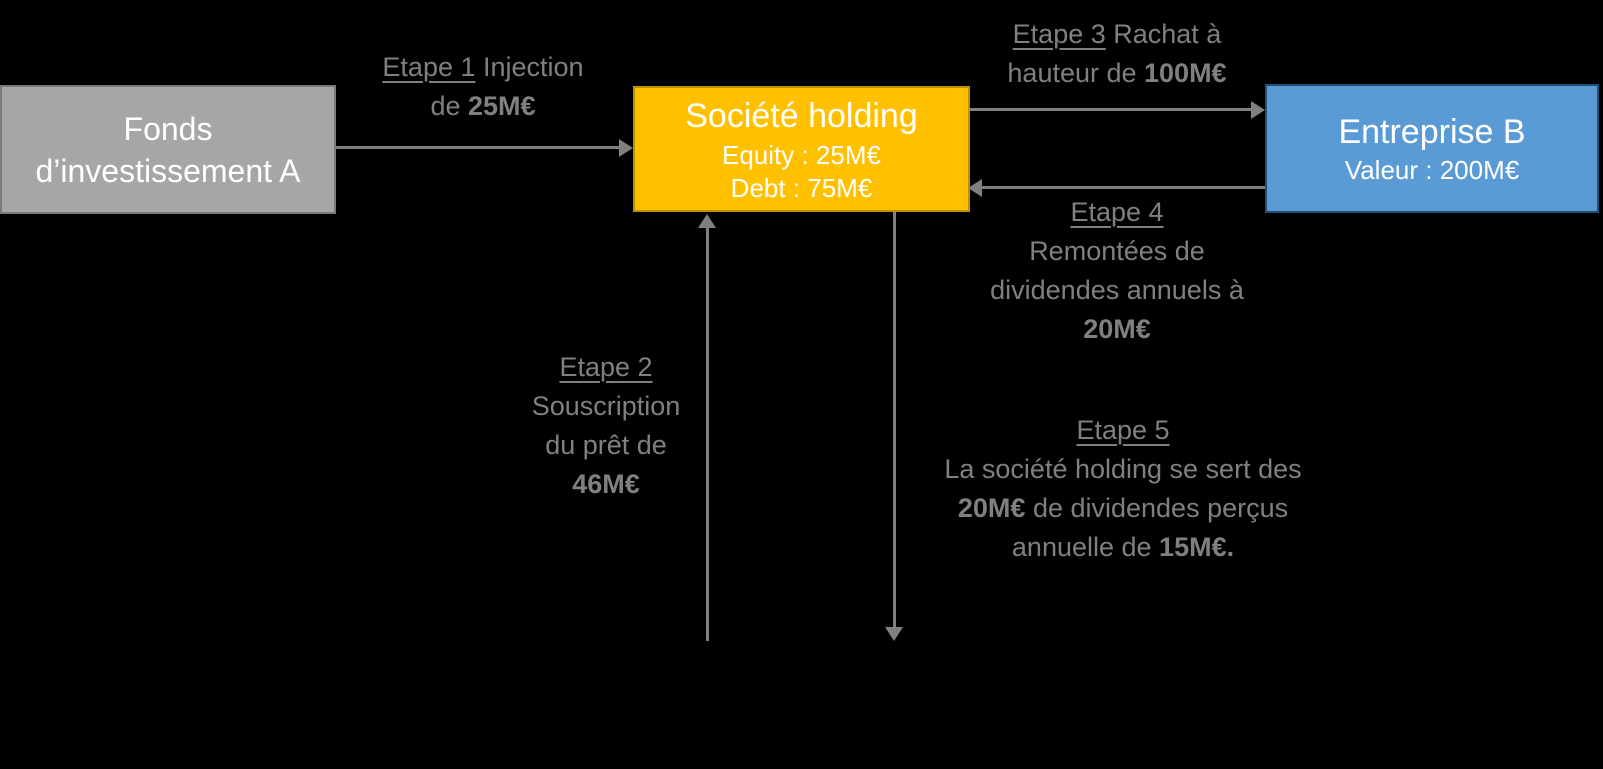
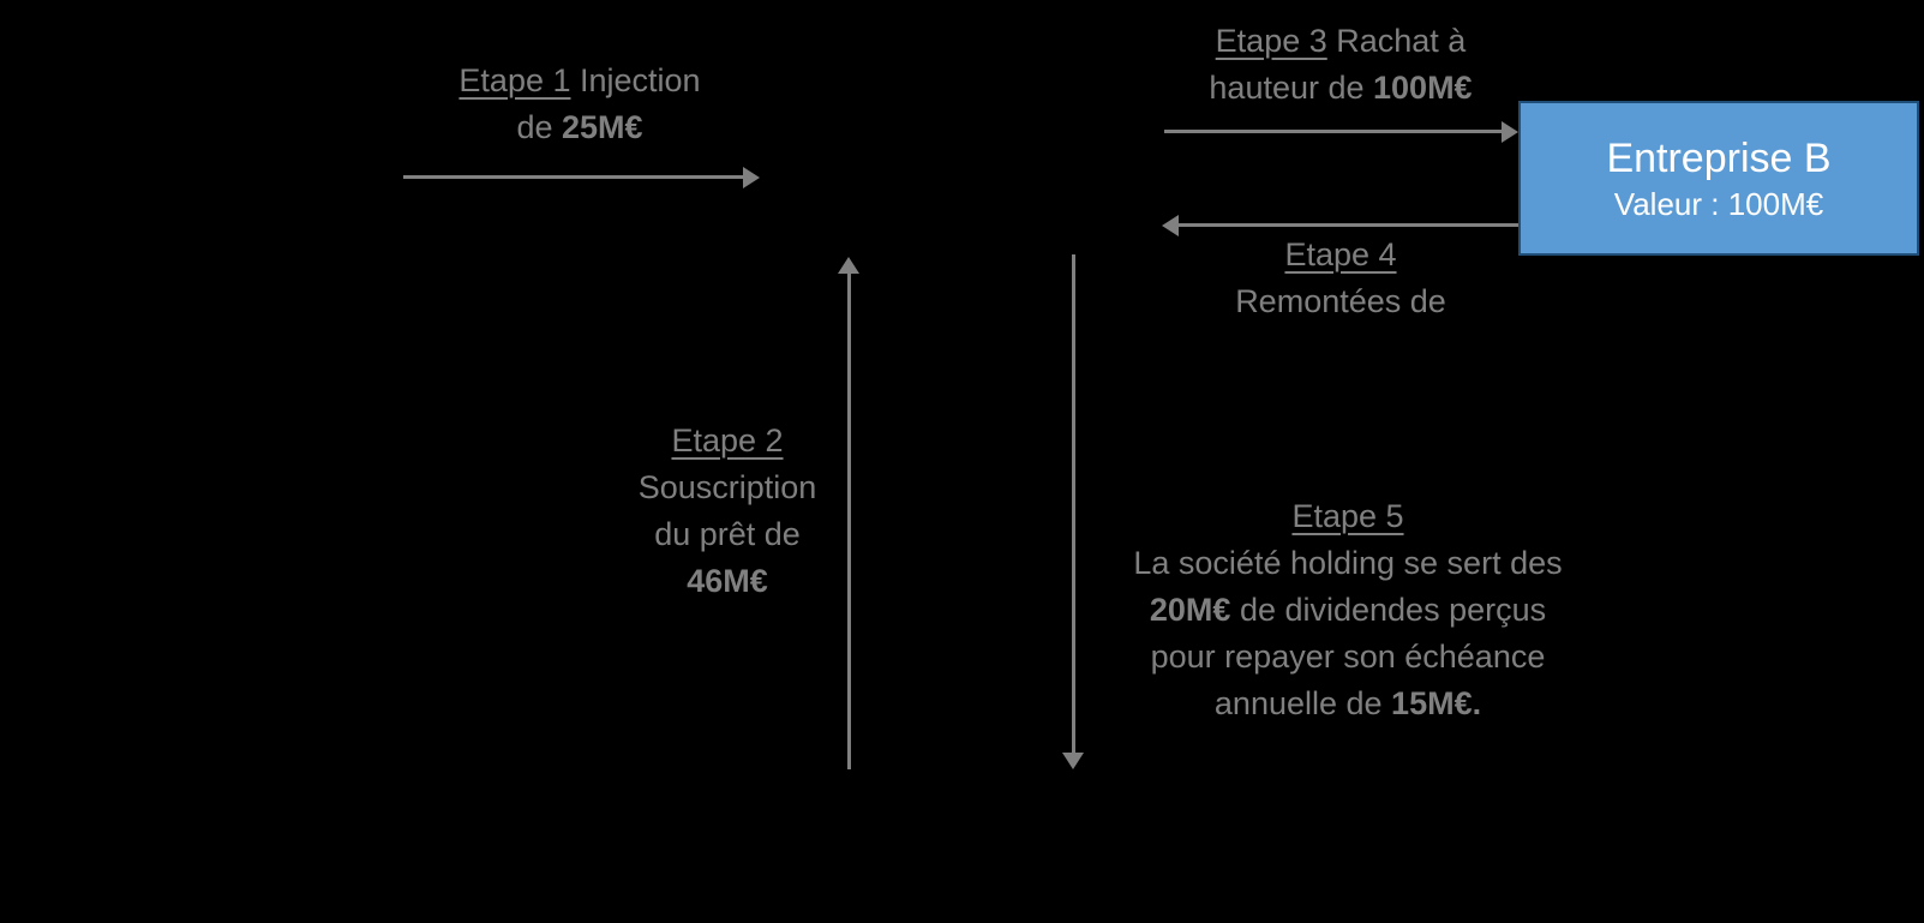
- Fonds
- d’investissement A
- Société holding
- Equity : 25M€
- Debt : 75M€
  Entreprise B
- Valeur : 200M€
+ Valeur : 100M€
  Etape 1 Injection
  de 25M€
  Etape 2
  Souscription
  du prêt de
  46M€
  Etape 3 Rachat à
  hauteur de 100M€
  Etape 4
  Remontées de
- dividendes annuels à
- 20M€
  Etape 5
  La société holding se sert des
  20M€ de dividendes perçus
+ pour repayer son échéance
  annuelle de 15M€.
